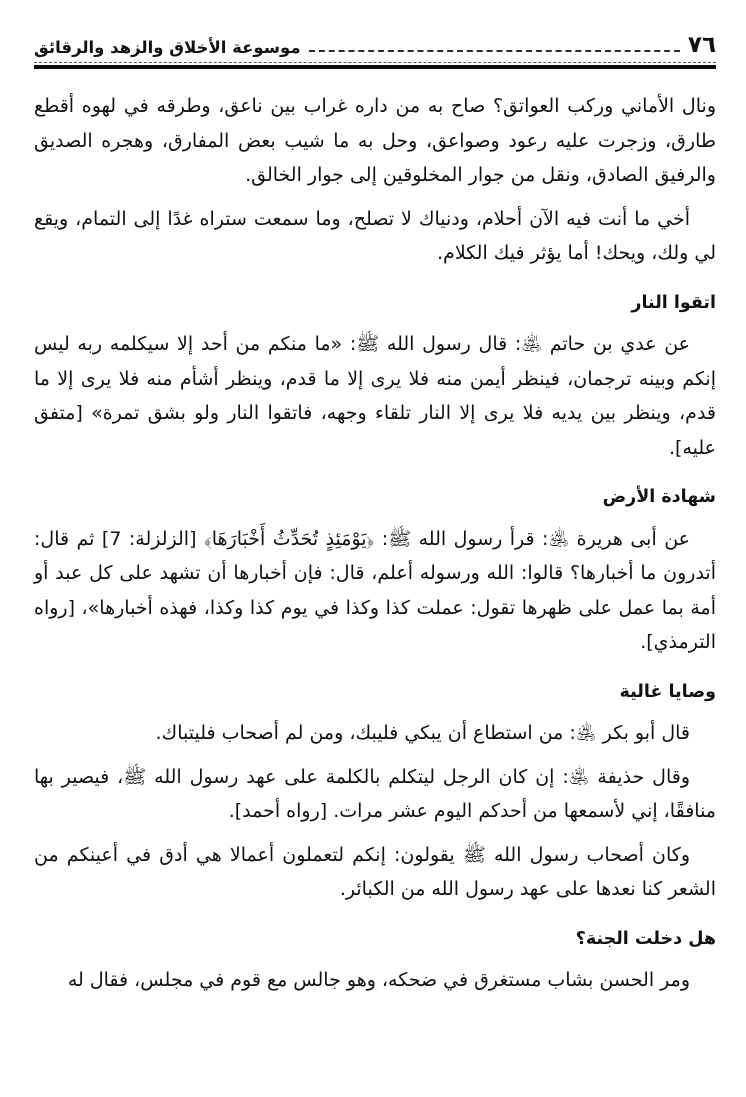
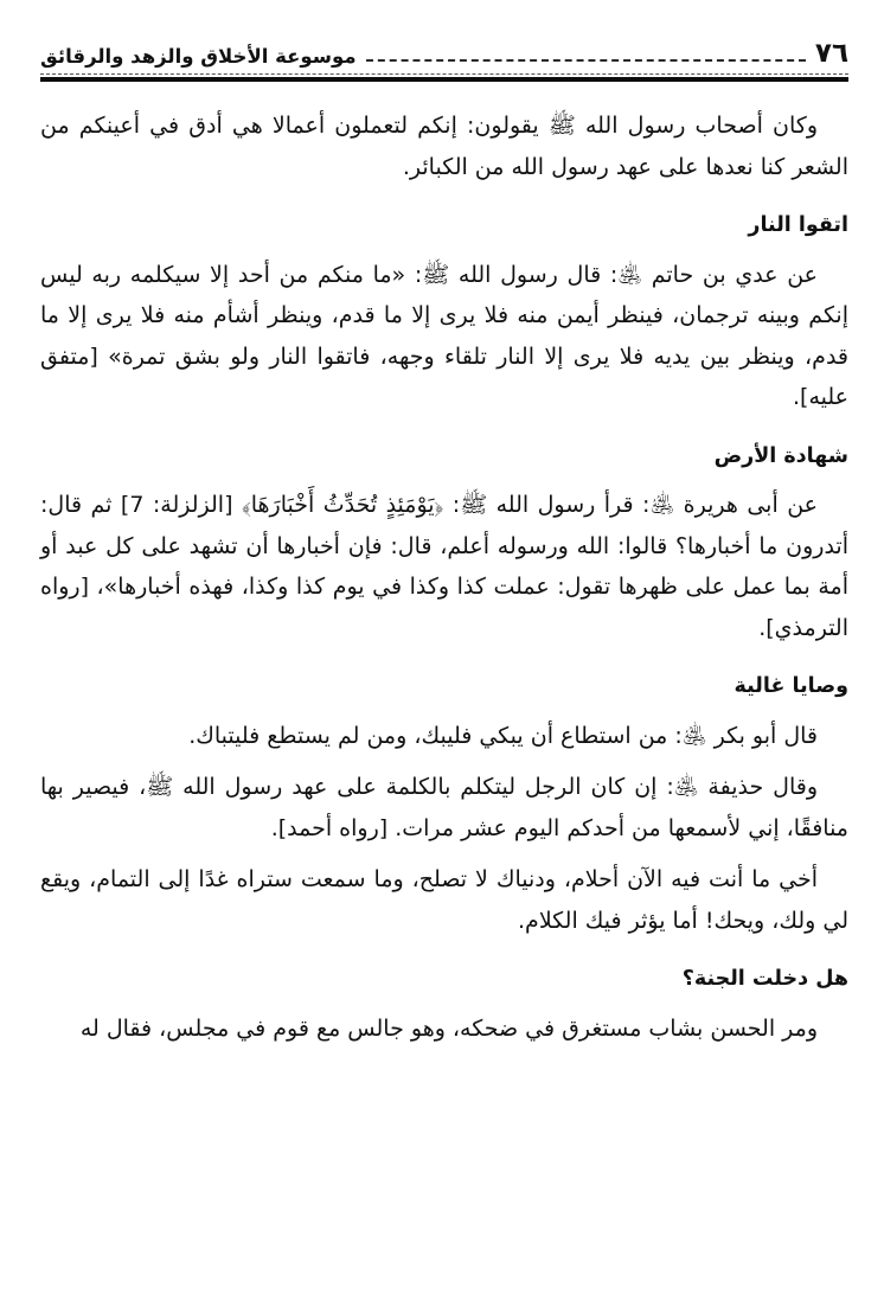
  ٧٦
  موسوعة الأخلاق والزهد والرقائق
- ونال الأماني وركب العواتق؟ صاح به من داره غراب بين ناعق، وطرقه في لهوه أقطع طارق، وزجرت عليه رعود وصواعق، وحل به ما شيب بعض المفارق، وهجره الصديق والرفيق الصادق، ونقل من جوار المخلوقين إلى جوار الخالق.
- أخي ما أنت فيه الآن أحلام، ودنياك لا تصلح، وما سمعت ستراه غدًا إلى التمام، ويقع لي ولك، ويحك! أما يؤثر فيك الكلام.
+ وكان أصحاب رسول الله ﷺ يقولون: إنكم لتعملون أعمالا هي أدق في أعينكم من الشعر كنا نعدها على عهد رسول الله من الكبائر.
  اتقوا النار
  عن عدي بن حاتم ﵁: قال رسول الله ﷺ: «ما منكم من أحد إلا سيكلمه ربه ليس إنكم وبينه ترجمان، فينظر أيمن منه فلا يرى إلا ما قدم، وينظر أشأم منه فلا يرى إلا ما قدم، وينظر بين يديه فلا يرى إلا النار تلقاء وجهه، فاتقوا النار ولو بشق تمرة» [متفق عليه].
  شهادة الأرض
  عن أبى هريرة ﵁: قرأ رسول الله ﷺ: ﴿يَوْمَئِذٍ تُحَدِّثُ أَخْبَارَهَا﴾ [الزلزلة: 7] ثم قال: أتدرون ما أخبارها؟ قالوا: الله ورسوله أعلم، قال: فإن أخبارها أن تشهد على كل عبد أو أمة بما عمل على ظهرها تقول: عملت كذا وكذا في يوم كذا وكذا، فهذه أخبارها»، [رواه الترمذي].
  وصايا غالية
- قال أبو بكر ﵁: من استطاع أن يبكي فليبك، ومن لم أصحاب فليتباك.
+ قال أبو بكر ﵁: من استطاع أن يبكي فليبك، ومن لم يستطع فليتباك.
  وقال حذيفة ﵁: إن كان الرجل ليتكلم بالكلمة على عهد رسول الله ﷺ، فيصير بها منافقًا، إني لأسمعها من أحدكم اليوم عشر مرات. [رواه أحمد].
- وكان أصحاب رسول الله ﷺ يقولون: إنكم لتعملون أعمالا هي أدق في أعينكم من الشعر كنا نعدها على عهد رسول الله من الكبائر.
+ أخي ما أنت فيه الآن أحلام، ودنياك لا تصلح، وما سمعت ستراه غدًا إلى التمام، ويقع لي ولك، ويحك! أما يؤثر فيك الكلام.
  هل دخلت الجنة؟
  ومر الحسن بشاب مستغرق في ضحكه، وهو جالس مع قوم في مجلس، فقال له
